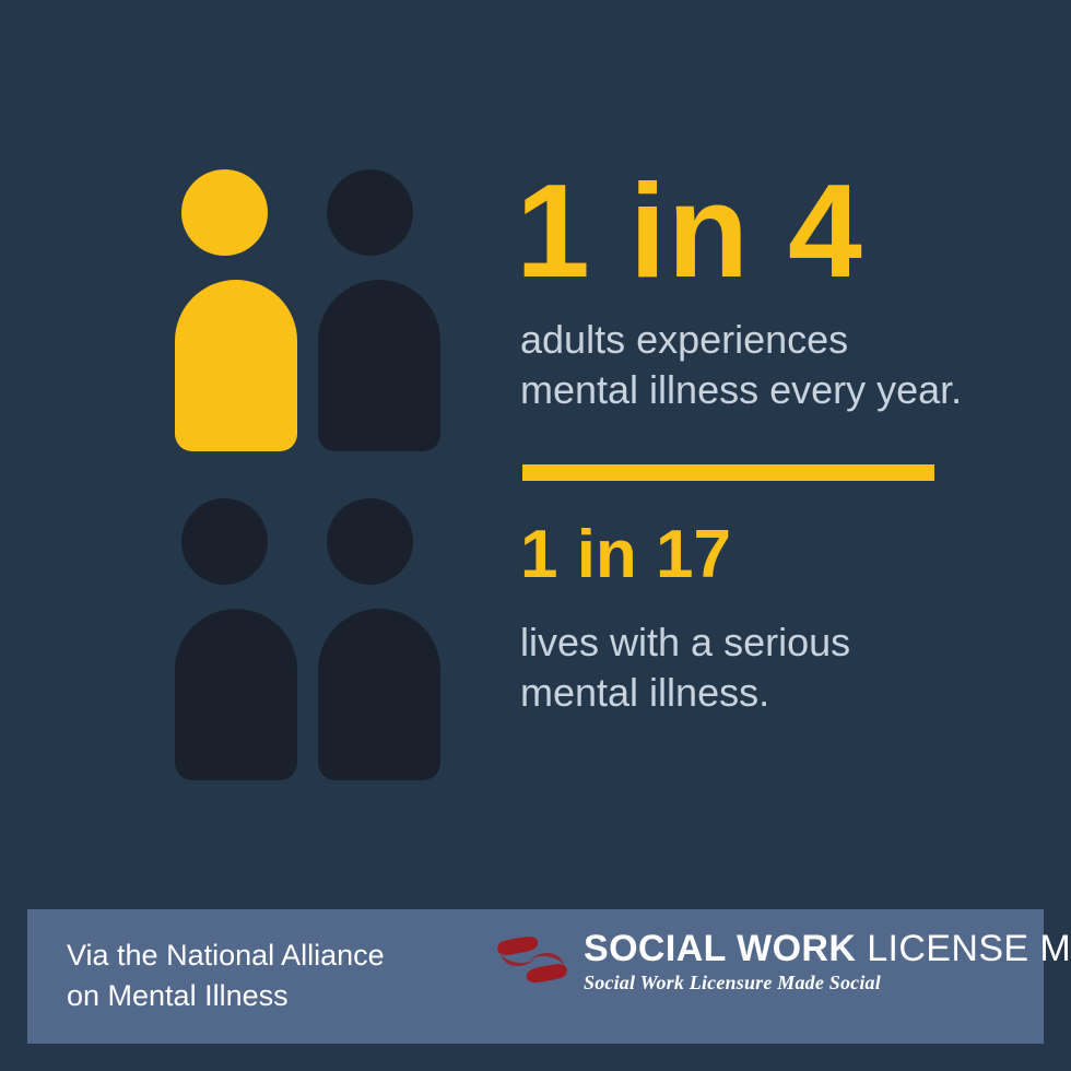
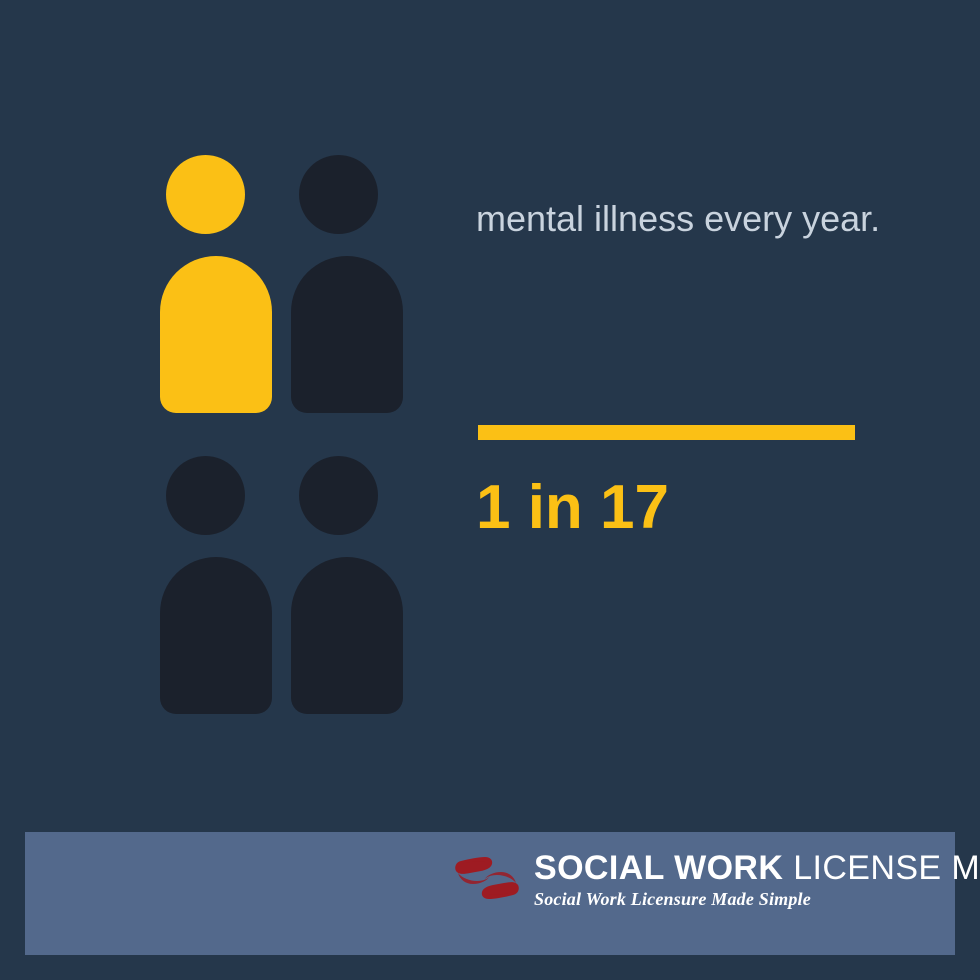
- 1 in 4
- adults experiences
  mental illness every year.
  1 in 17
- lives with a serious
- mental illness.
- Via the National Alliance
- on Mental Illness
  SOCIAL WORK LICENSE M
- Social Work Licensure Made Social
+ Social Work Licensure Made Simple
